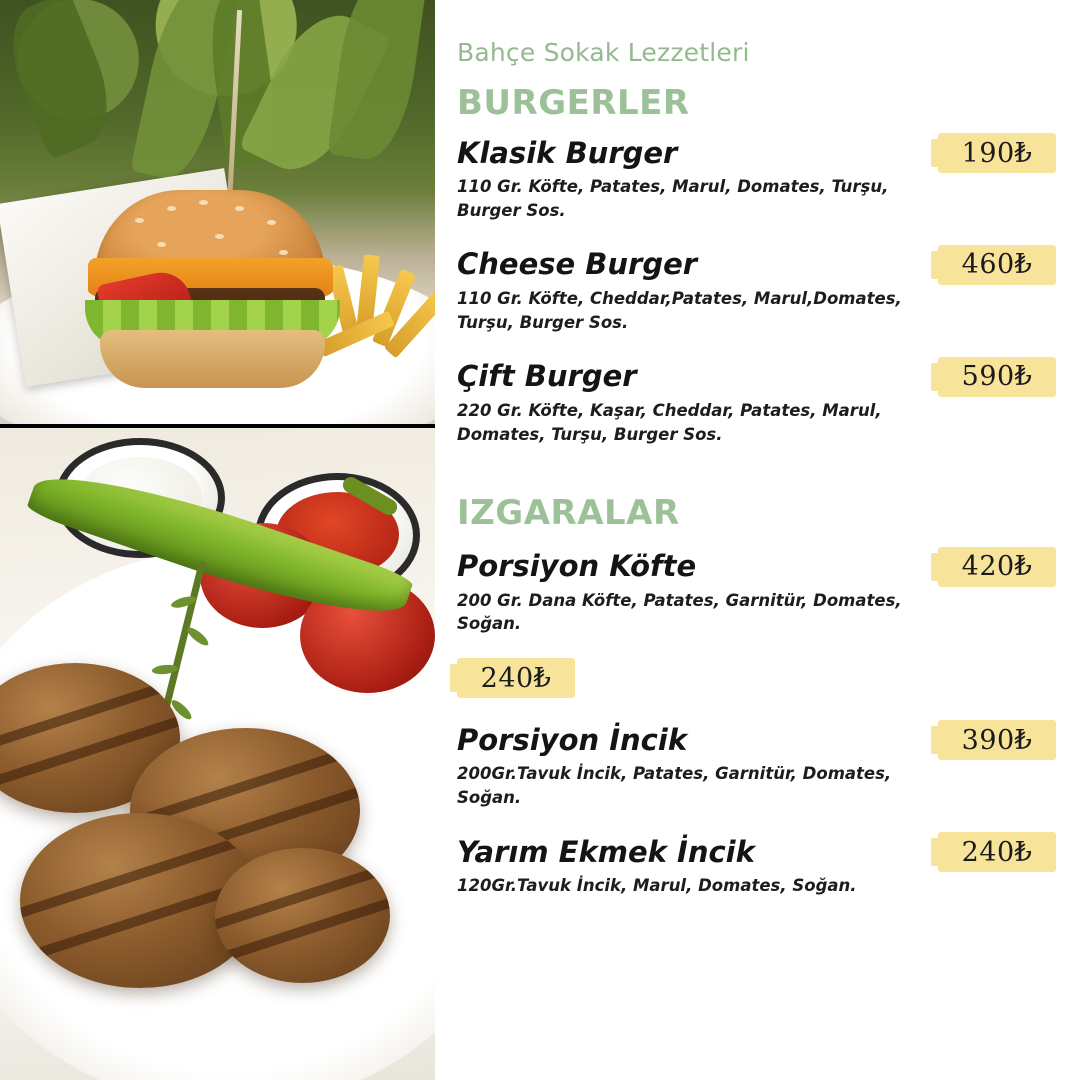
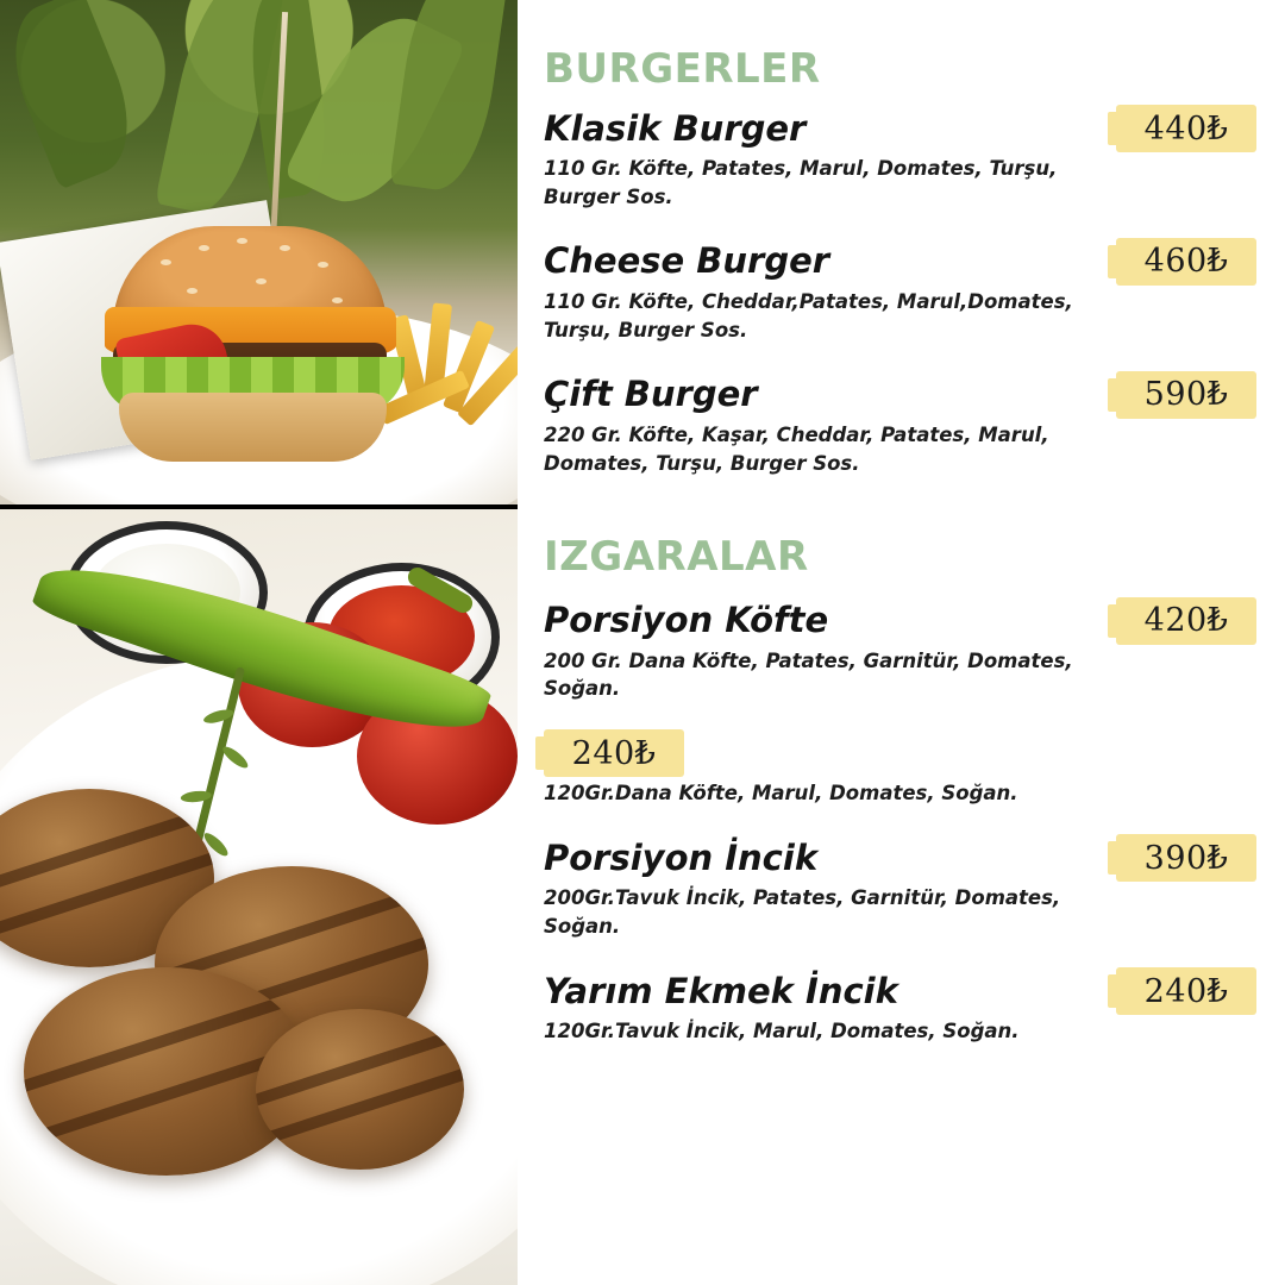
- Bahçe Sokak Lezzetleri
  BURGERLER
  Klasik Burger
- 190₺
+ 440₺
  110 Gr. Köfte, Patates, Marul, Domates, Turşu, Burger Sos.
  Cheese Burger
  460₺
  110 Gr. Köfte, Cheddar,Patates, Marul,Domates, Turşu, Burger Sos.
  Çift Burger
  590₺
  220 Gr. Köfte, Kaşar, Cheddar, Patates, Marul, Domates, Turşu, Burger Sos.
  IZGARALAR
  Porsiyon Köfte
  420₺
  200 Gr. Dana Köfte, Patates, Garnitür, Domates, Soğan.
  240₺
+ 120Gr.Dana Köfte, Marul, Domates, Soğan.
  Porsiyon İncik
  390₺
  200Gr.Tavuk İncik, Patates, Garnitür, Domates, Soğan.
  Yarım Ekmek İncik
  240₺
  120Gr.Tavuk İncik, Marul, Domates, Soğan.
